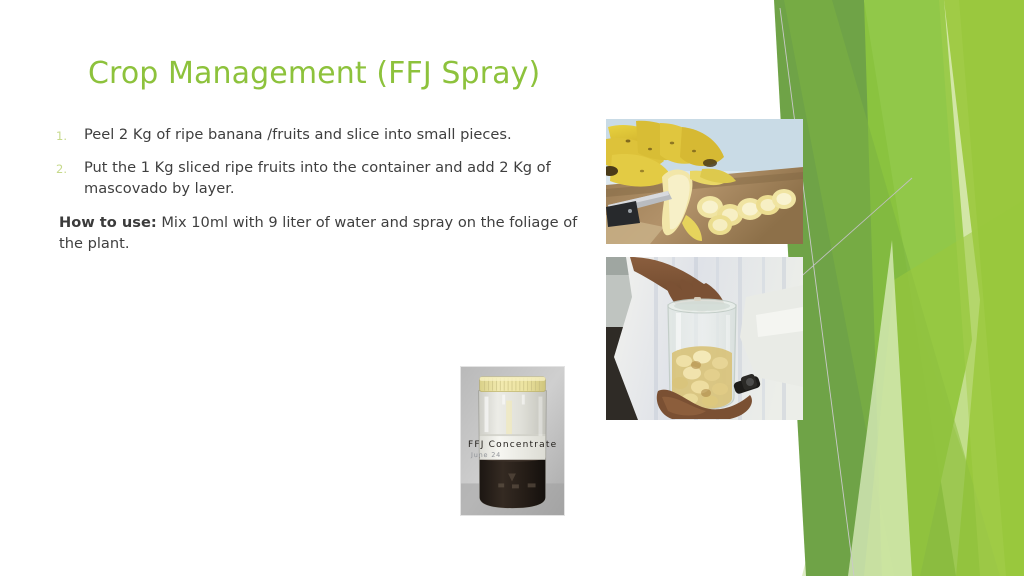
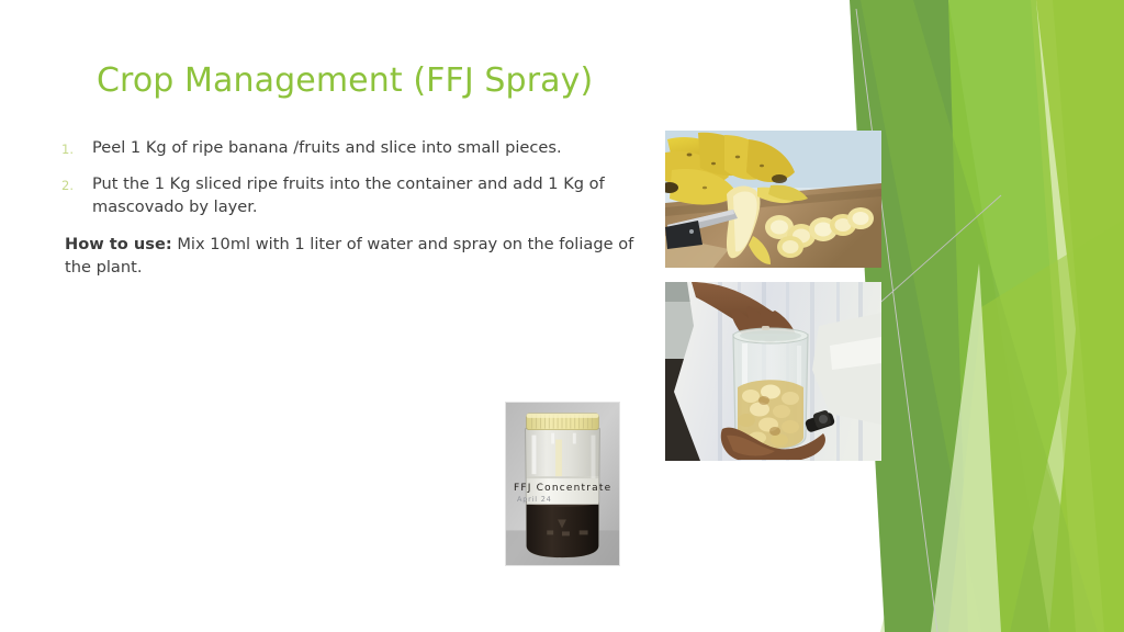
  Crop Management (FFJ Spray)
  1.
- Peel 2 Kg of ripe banana /fruits and slice into small pieces.
+ Peel 1 Kg of ripe banana /fruits and slice into small pieces.
  2.
- Put the 1 Kg sliced ripe fruits into the container and add 2 Kg of mascovado by layer.
+ Put the 1 Kg sliced ripe fruits into the container and add 1 Kg of mascovado by layer.
- How to use: Mix 10ml with 9 liter of water and spray on the foliage of the plant.
+ How to use: Mix 10ml with 1 liter of water and spray on the foliage of the plant.
  FFJ Concentrate
- June 24
+ April 24
